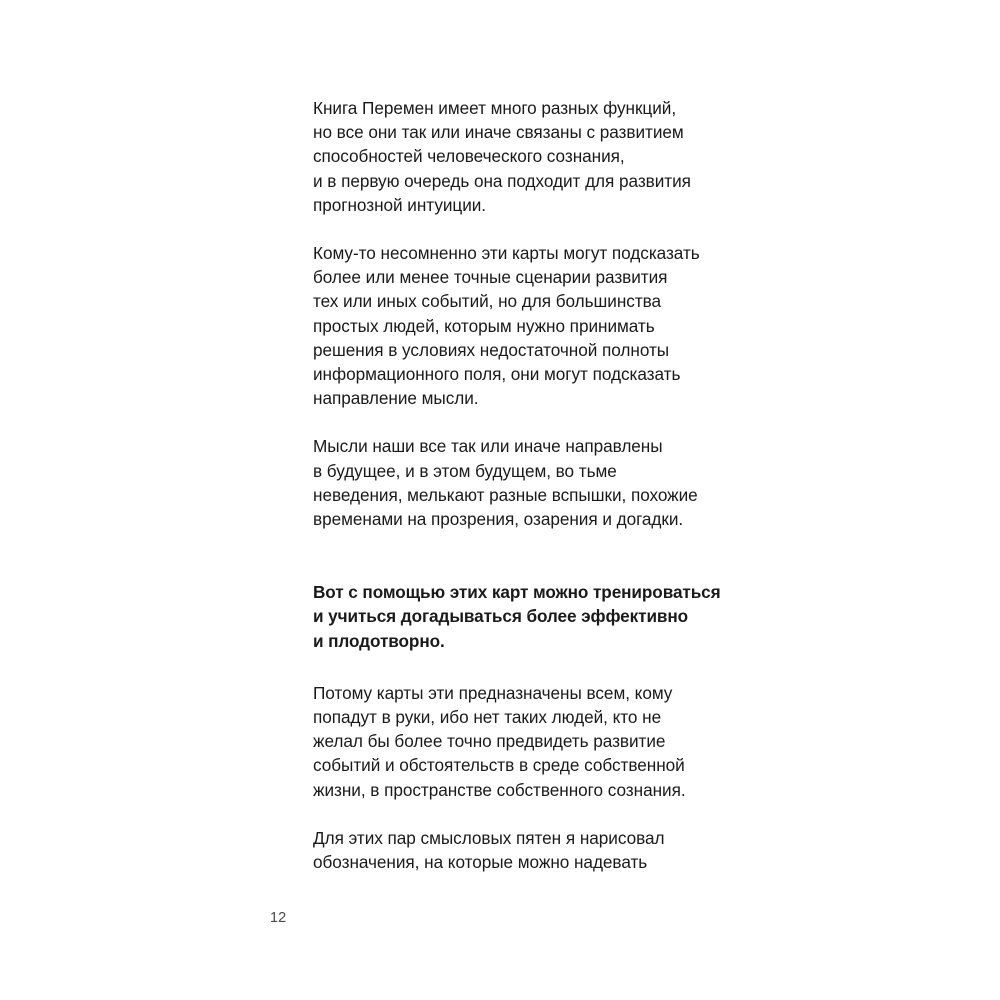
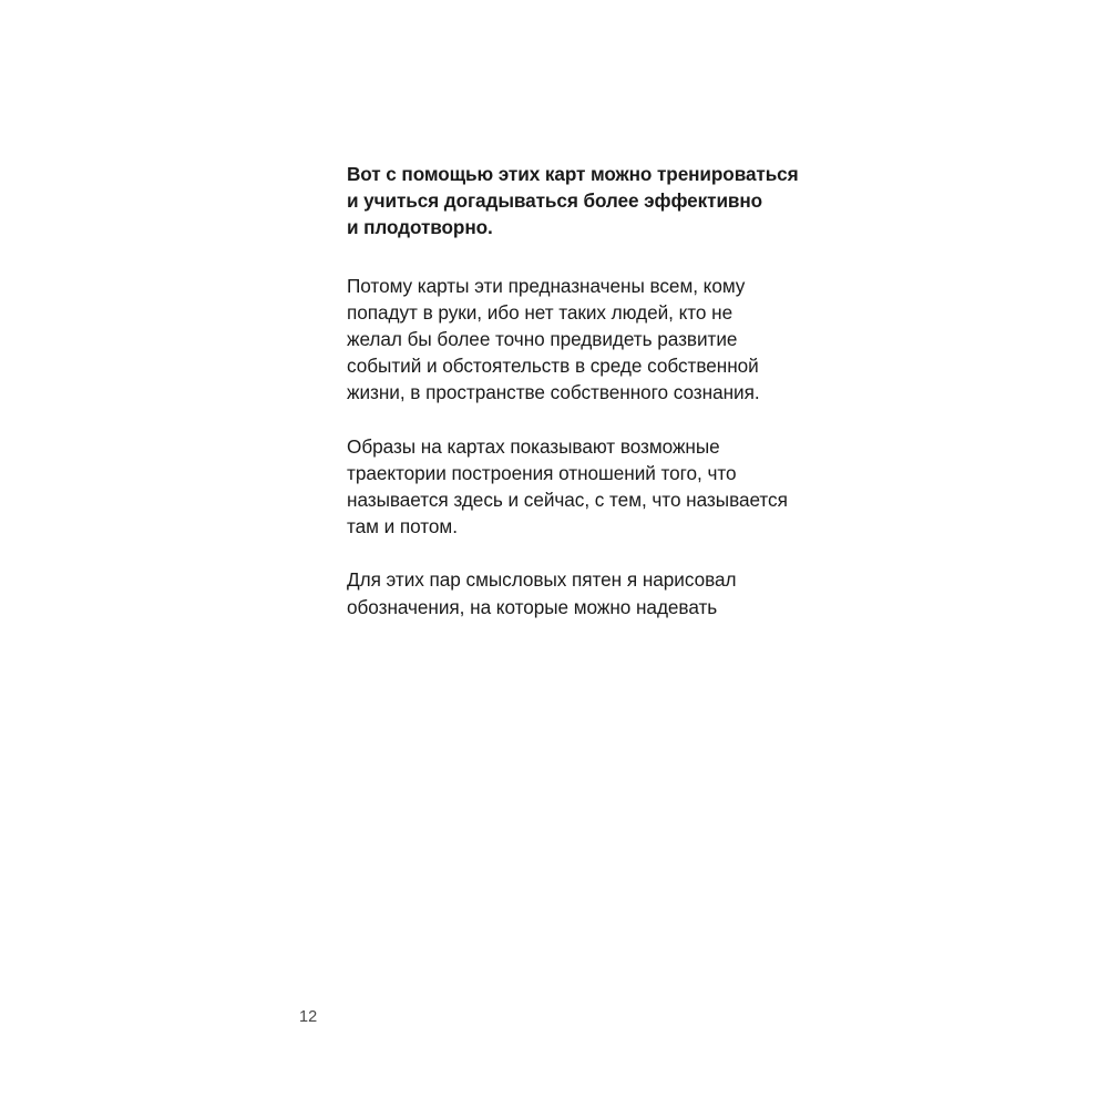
- Книга Перемен имеет много разных функций,
- но все они так или иначе связаны с развитием
- способностей человеческого сознания,
- и в первую очередь она подходит для развития
- прогнозной интуиции.
- Кому-то несомненно эти карты могут подсказать
- более или менее точные сценарии развития
- тех или иных событий, но для большинства
- простых людей, которым нужно принимать
- решения в условиях недостаточной полноты
- информационного поля, они могут подсказать
- направление мысли.
- Мысли наши все так или иначе направлены
- в будущее, и в этом будущем, во тьме
- неведения, мелькают разные вспышки, похожие
- временами на прозрения, озарения и догадки.
  Вот с помощью этих карт можно тренироваться
  и учиться догадываться более эффективно
  и плодотворно.
  Потому карты эти предназначены всем, кому
  попадут в руки, ибо нет таких людей, кто не
  желал бы более точно предвидеть развитие
  событий и обстоятельств в среде собственной
  жизни, в пространстве собственного сознания.
+ Образы на картах показывают возможные
+ траектории построения отношений того, что
+ называется здесь и сейчас, с тем, что называется
+ там и потом.
  Для этих пар смысловых пятен я нарисовал
  обозначения, на которые можно надевать
  12
